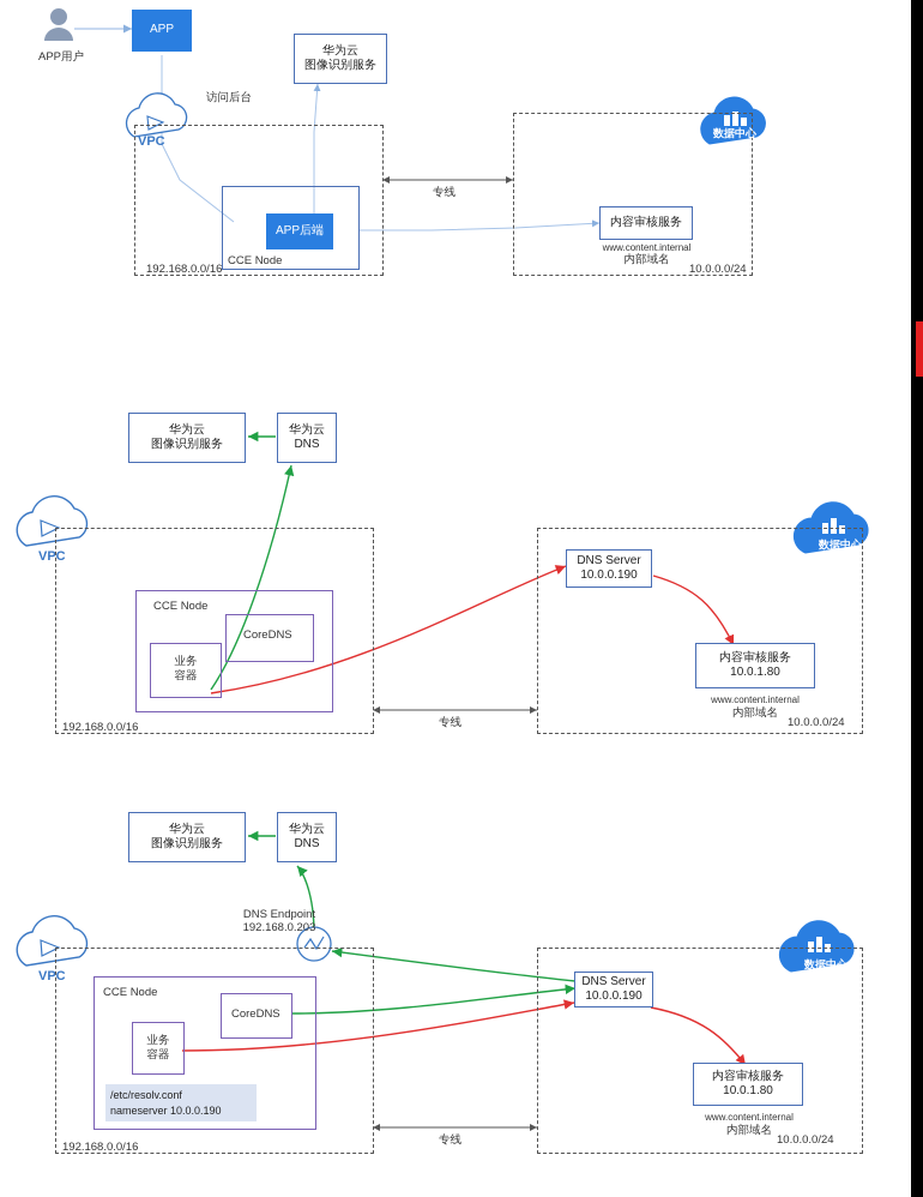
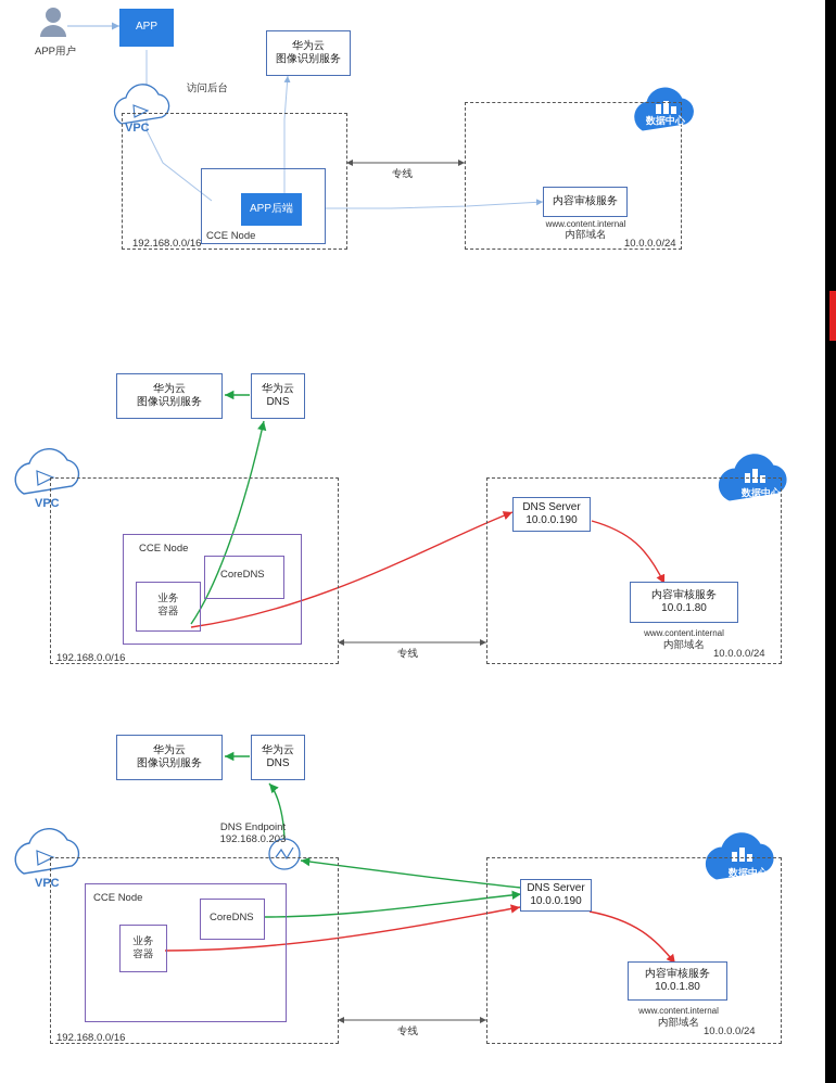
  APP用户
  APP
  华为云
  图像识别服务
  VPC
  访问后台
  CCE Node
  APP后端
  192.168.0.0/16
  专线
  数据中心
  内容审核服务
  www.content.internal
  内部域名
  10.0.0.0/24
  华为云
  图像识别服务
  华为云
  DNS
  VPC
  CCE Node
  CoreDNS
  业务
  容器
  192.168.0.0/16
  专线
  数据中心
  DNS Server
  10.0.0.190
  内容审核服务
  10.0.1.80
  www.content.internal
  内部域名
  10.0.0.0/24
  华为云
  图像识别服务
  华为云
  DNS
  DNS Endpoint
  192.168.0.203
  VPC
  CCE Node
  CoreDNS
  业务
  容器
- /etc/resolv.conf
- nameserver 10.0.0.190
  192.168.0.0/16
  专线
  数据中心
  DNS Server
  10.0.0.190
  内容审核服务
  10.0.1.80
  www.content.internal
  内部域名
  10.0.0.0/24
